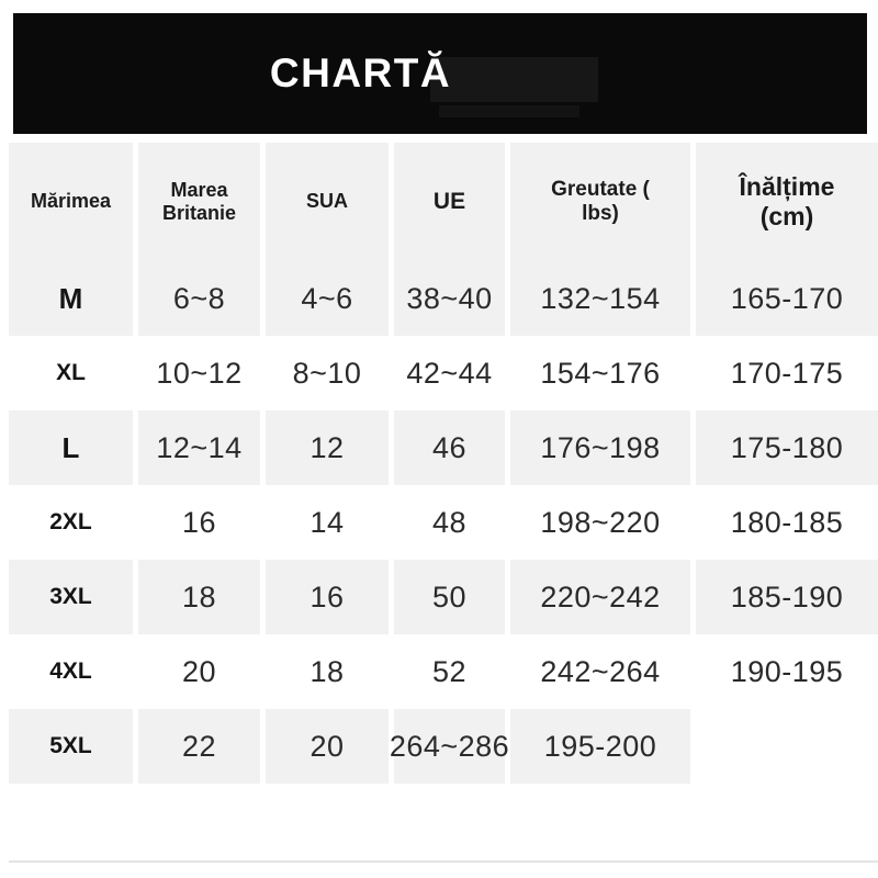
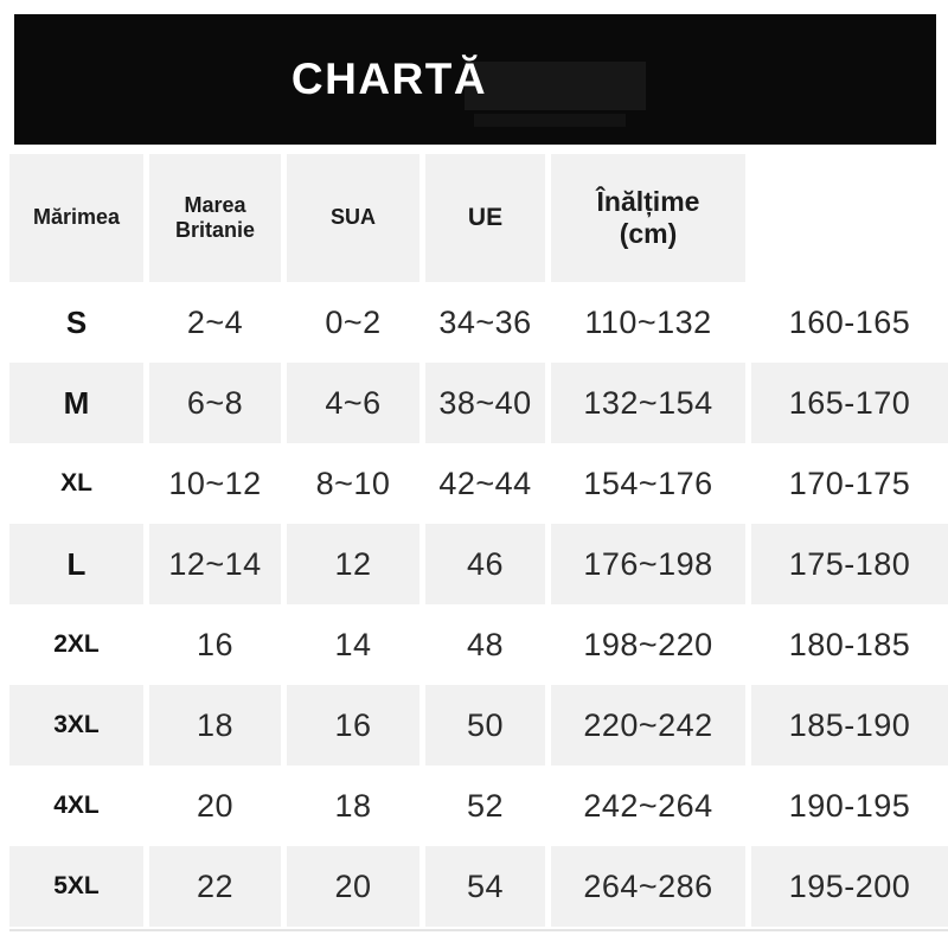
  CHARTĂ
  Mărimea
  Marea
  Britanie
  SUA
  UE
- Greutate (
- lbs)
  Înălțime
  (cm)
+ S
+ 2~4
+ 0~2
+ 34~36
+ 110~132
+ 160-165
  M
  6~8
  4~6
  38~40
  132~154
  165-170
  XL
  10~12
  8~10
  42~44
  154~176
  170-175
  L
  12~14
  12
  46
  176~198
  175-180
  2XL
  16
  14
  48
  198~220
  180-185
  3XL
  18
  16
  50
  220~242
  185-190
  4XL
  20
  18
  52
  242~264
  190-195
  5XL
  22
  20
+ 54
  264~286
  195-200
